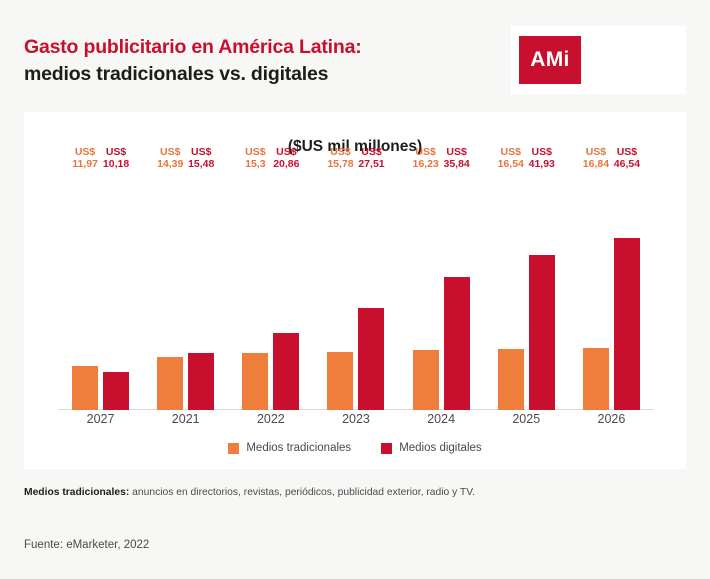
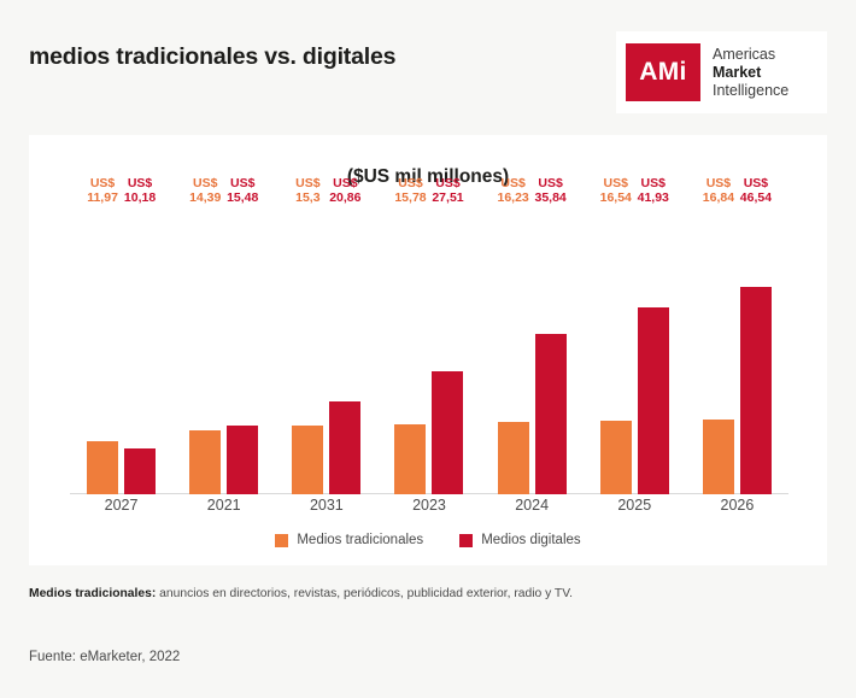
- Gasto publicitario en América Latina:
  medios tradicionales vs. digitales
  AMi
+ Americas
+ Market
+ Intelligence
  ($US mil millones)
  US$
  11,97
  US$
  10,18
  US$
  14,39
  US$
  15,48
  US$
  15,3
  US$
  20,86
  US$
  15,78
  US$
  27,51
  US$
  16,23
  US$
  35,84
  US$
  16,54
  US$
  41,93
  US$
  16,84
  US$
  46,54
  2027
  2021
- 2022
+ 2031
  2023
  2024
  2025
  2026
  Medios tradicionales
  Medios digitales
  Medios tradicionales: anuncios en directorios, revistas, periódicos, publicidad exterior, radio y TV.
  Fuente: eMarketer, 2022
